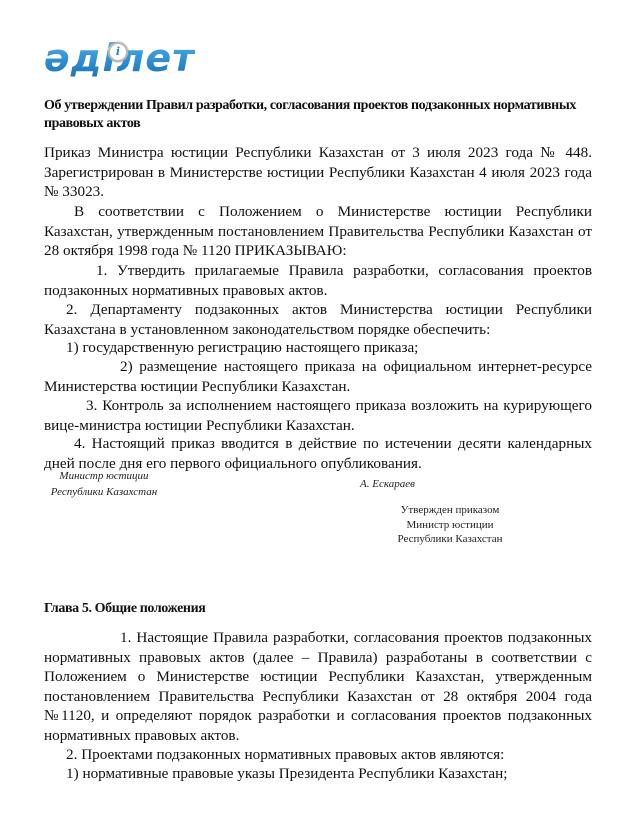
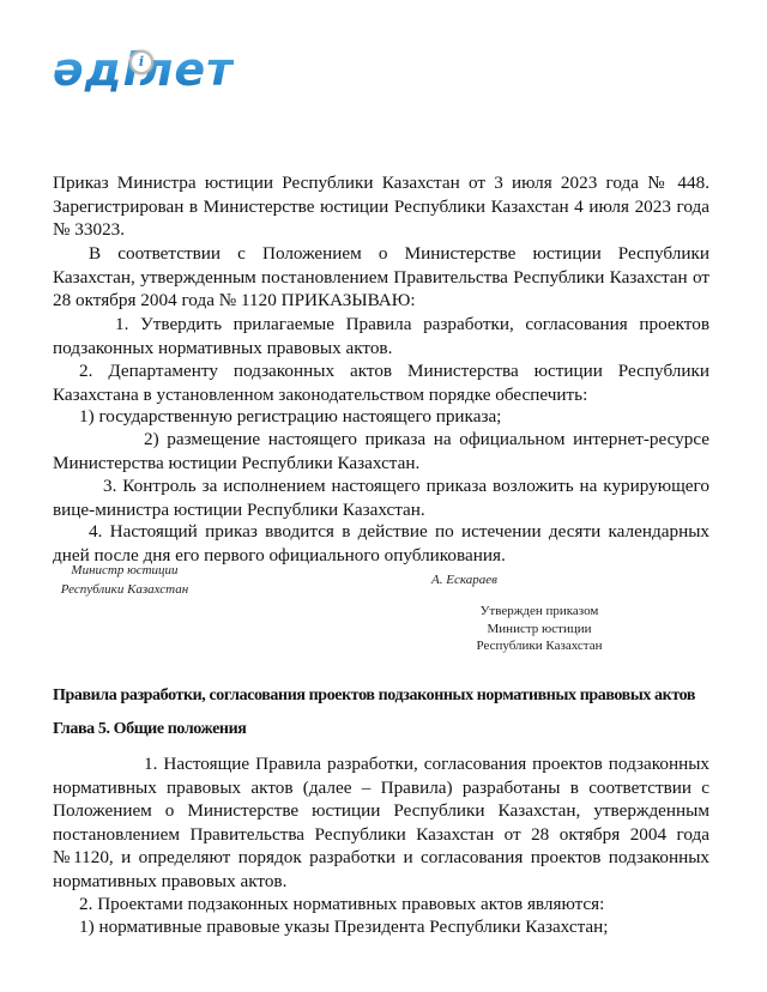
  әдлет
  i
- Об утверждении Правил разработки, согласования проектов подзаконных нормативных правовых актов
  Приказ Министра юстиции Республики Казахстан от 3 июля 2023 года № 448. Зарегистрирован в Министерстве юстиции Республики Казахстан 4 июля 2023 года № 33023.
- В соответствии с Положением о Министерстве юстиции Республики Казахстан, утвержденным постановлением Правительства Республики Казахстан от 28 октября 1998 года № 1120 ПРИКАЗЫВАЮ:
+ В соответствии с Положением о Министерстве юстиции Республики Казахстан, утвержденным постановлением Правительства Республики Казахстан от 28 октября 2004 года № 1120 ПРИКАЗЫВАЮ:
  1. Утвердить прилагаемые Правила разработки, согласования проектов подзаконных нормативных правовых актов.
  2. Департаменту подзаконных актов Министерства юстиции Республики Казахстана в установленном законодательством порядке обеспечить:
  1) государственную регистрацию настоящего приказа;
  2) размещение настоящего приказа на официальном интернет-ресурсе Министерства юстиции Республики Казахстан.
  3. Контроль за исполнением настоящего приказа возложить на курирующего вице-министра юстиции Республики Казахстан.
  4. Настоящий приказ вводится в действие по истечении десяти календарных дней после дня его первого официального опубликования.
  Министр юстиции
  Республики Казахстан
  А. Ескараев
  Утвержден приказом
  Министр юстиции
  Республики Казахстан
+ Правила разработки, согласования проектов подзаконных нормативных правовых актов
  Глава 5. Общие положения
  1. Настоящие Правила разработки, согласования проектов подзаконных нормативных правовых актов (далее – Правила) разработаны в соответствии с Положением о Министерстве юстиции Республики Казахстан, утвержденным постановлением Правительства Республики Казахстан от 28 октября 2004 года №1120, и определяют порядок разработки и согласования проектов подзаконных нормативных правовых актов.
  2. Проектами подзаконных нормативных правовых актов являются:
  1) нормативные правовые указы Президента Республики Казахстан;
